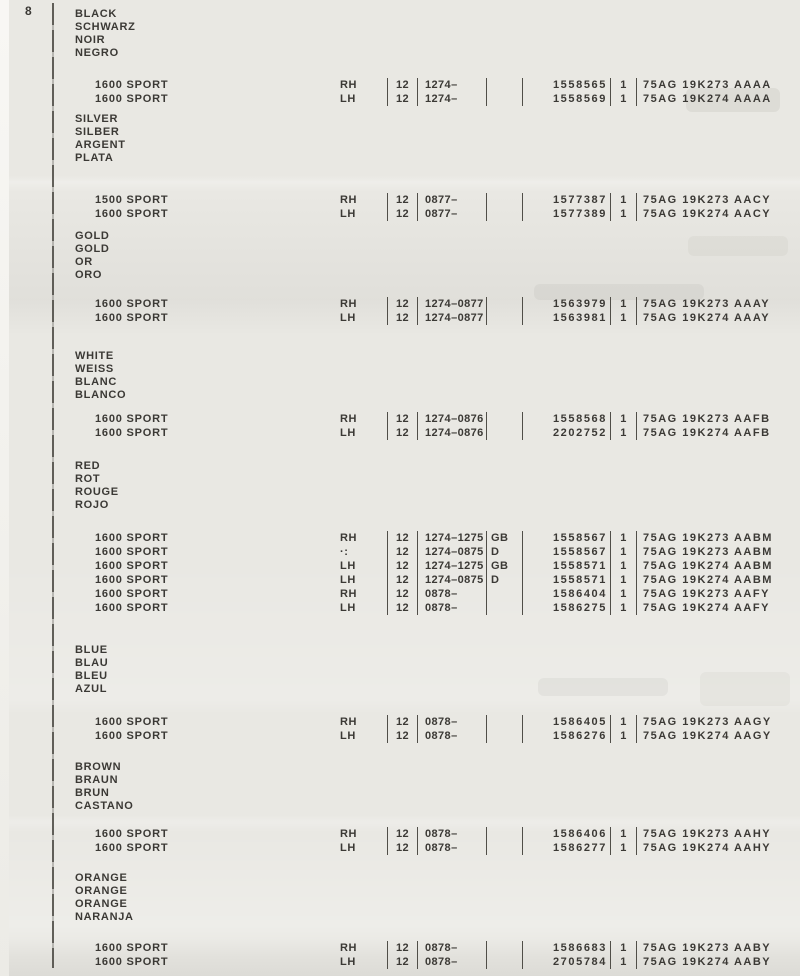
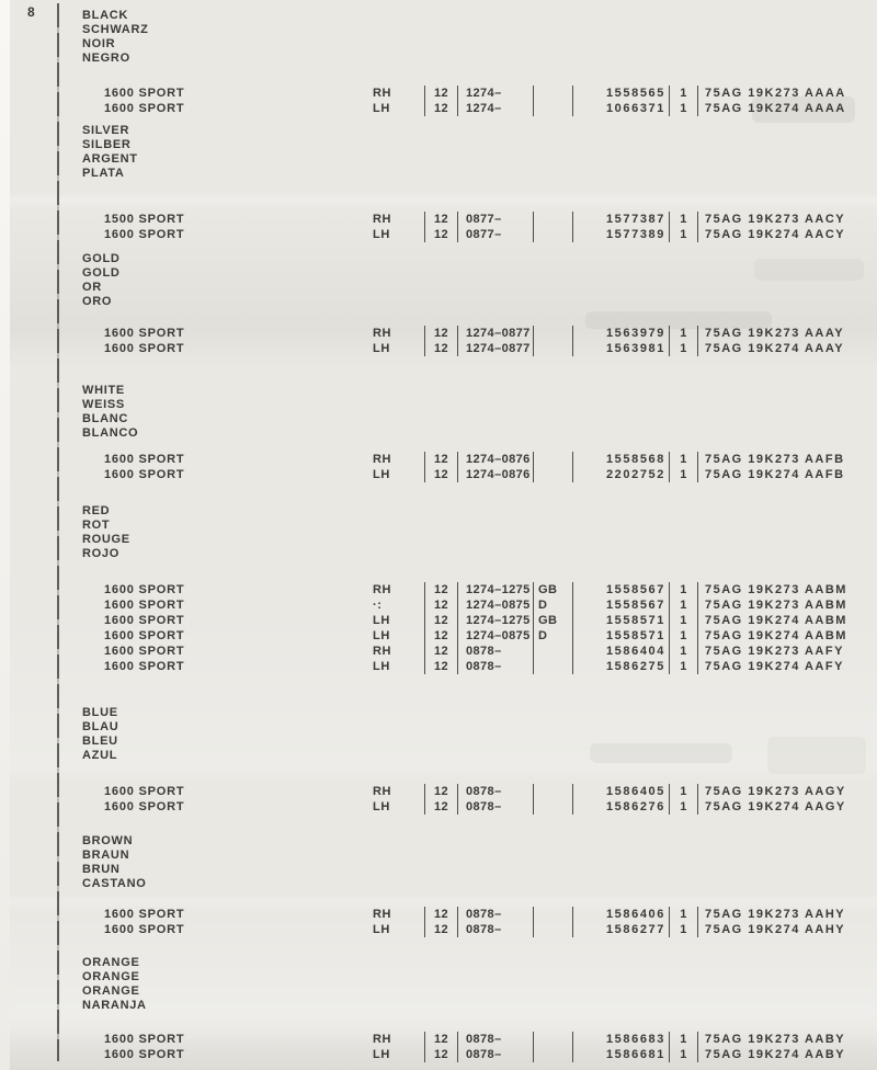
  8
  BLACK
  SCHWARZ
  NOIR
  NEGRO
  1600 SPORT
  RH
  12
  1274–
  1558565
  1
  75AG 19K273 AAAA
  1600 SPORT
  LH
  12
  1274–
- 1558569
+ 1066371
  1
  75AG 19K274 AAAA
  SILVER
  SILBER
  ARGENT
  PLATA
  1500 SPORT
  RH
  12
  0877–
  1577387
  1
  75AG 19K273 AACY
  1600 SPORT
  LH
  12
  0877–
  1577389
  1
  75AG 19K274 AACY
  GOLD
  GOLD
  OR
  ORO
  1600 SPORT
  RH
  12
  1274–0877
  1563979
  1
  75AG 19K273 AAAY
  1600 SPORT
  LH
  12
  1274–0877
  1563981
  1
  75AG 19K274 AAAY
  WHITE
  WEISS
  BLANC
  BLANCO
  1600 SPORT
  RH
  12
  1274–0876
  1558568
  1
  75AG 19K273 AAFB
  1600 SPORT
  LH
  12
  1274–0876
  2202752
  1
  75AG 19K274 AAFB
  RED
  ROT
  ROUGE
  ROJO
  1600 SPORT
  RH
  12
  1274–1275
  GB
  1558567
  1
  75AG 19K273 AABM
  1600 SPORT
  ·:
  12
  1274–0875
  D
  1558567
  1
  75AG 19K273 AABM
  1600 SPORT
  LH
  12
  1274–1275
  GB
  1558571
  1
  75AG 19K274 AABM
  1600 SPORT
  LH
  12
  1274–0875
  D
  1558571
  1
  75AG 19K274 AABM
  1600 SPORT
  RH
  12
  0878–
  1586404
  1
  75AG 19K273 AAFY
  1600 SPORT
  LH
  12
  0878–
  1586275
  1
  75AG 19K274 AAFY
  BLUE
  BLAU
  BLEU
  AZUL
  1600 SPORT
  RH
  12
  0878–
  1586405
  1
  75AG 19K273 AAGY
  1600 SPORT
  LH
  12
  0878–
  1586276
  1
  75AG 19K274 AAGY
  BROWN
  BRAUN
  BRUN
  CASTANO
  1600 SPORT
  RH
  12
  0878–
  1586406
  1
  75AG 19K273 AAHY
  1600 SPORT
  LH
  12
  0878–
  1586277
  1
  75AG 19K274 AAHY
  ORANGE
  ORANGE
  ORANGE
  NARANJA
  1600 SPORT
  RH
  12
  0878–
  1586683
  1
  75AG 19K273 AABY
  1600 SPORT
  LH
  12
  0878–
- 2705784
+ 1586681
  1
  75AG 19K274 AABY
